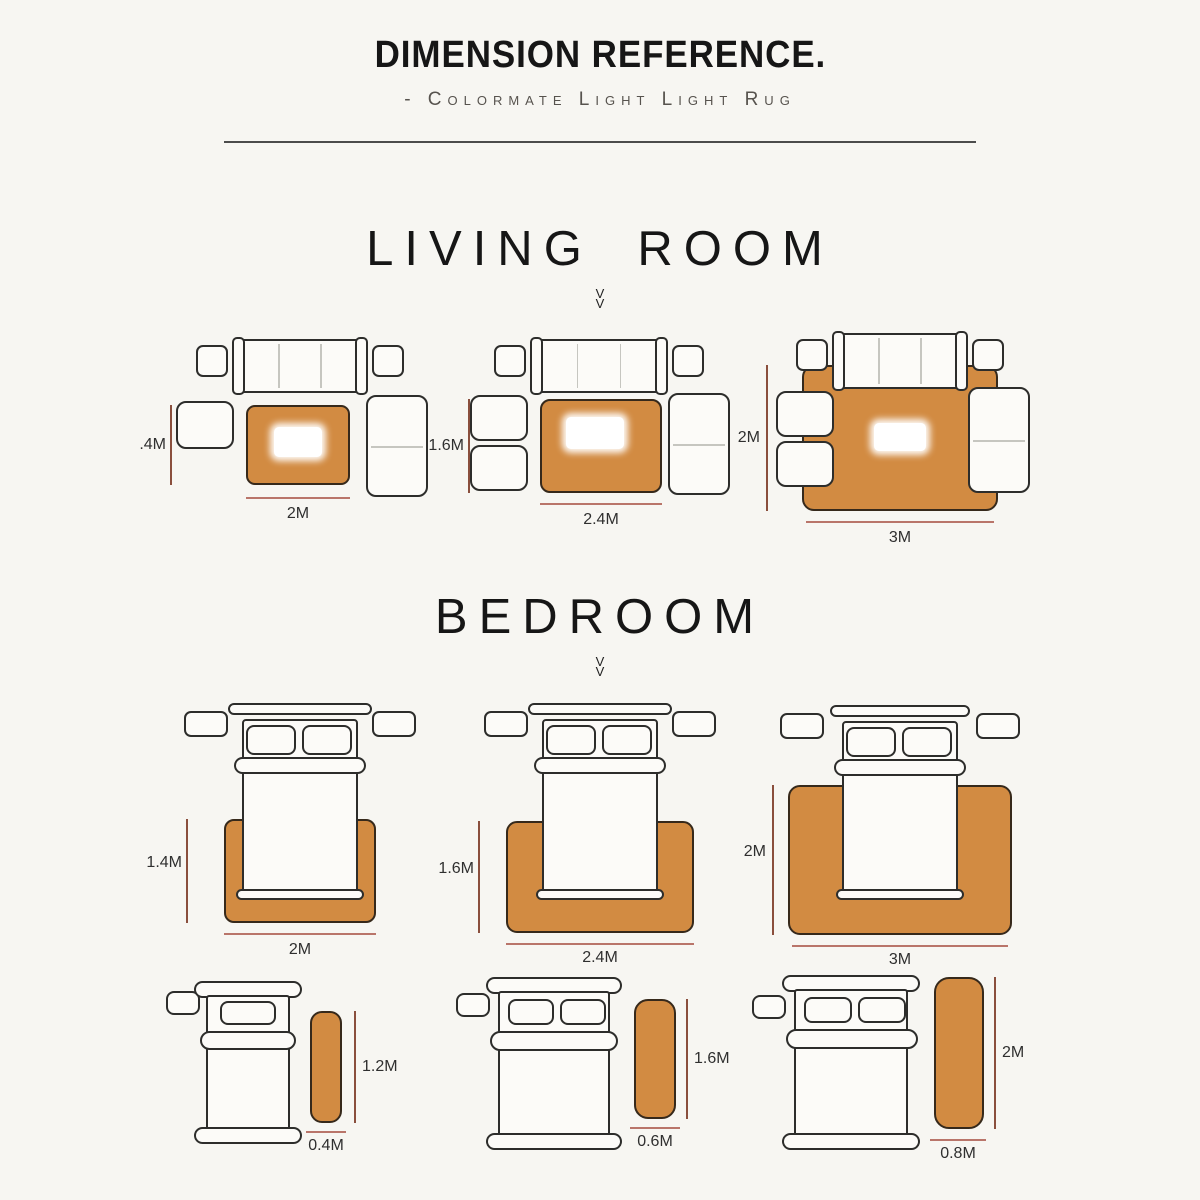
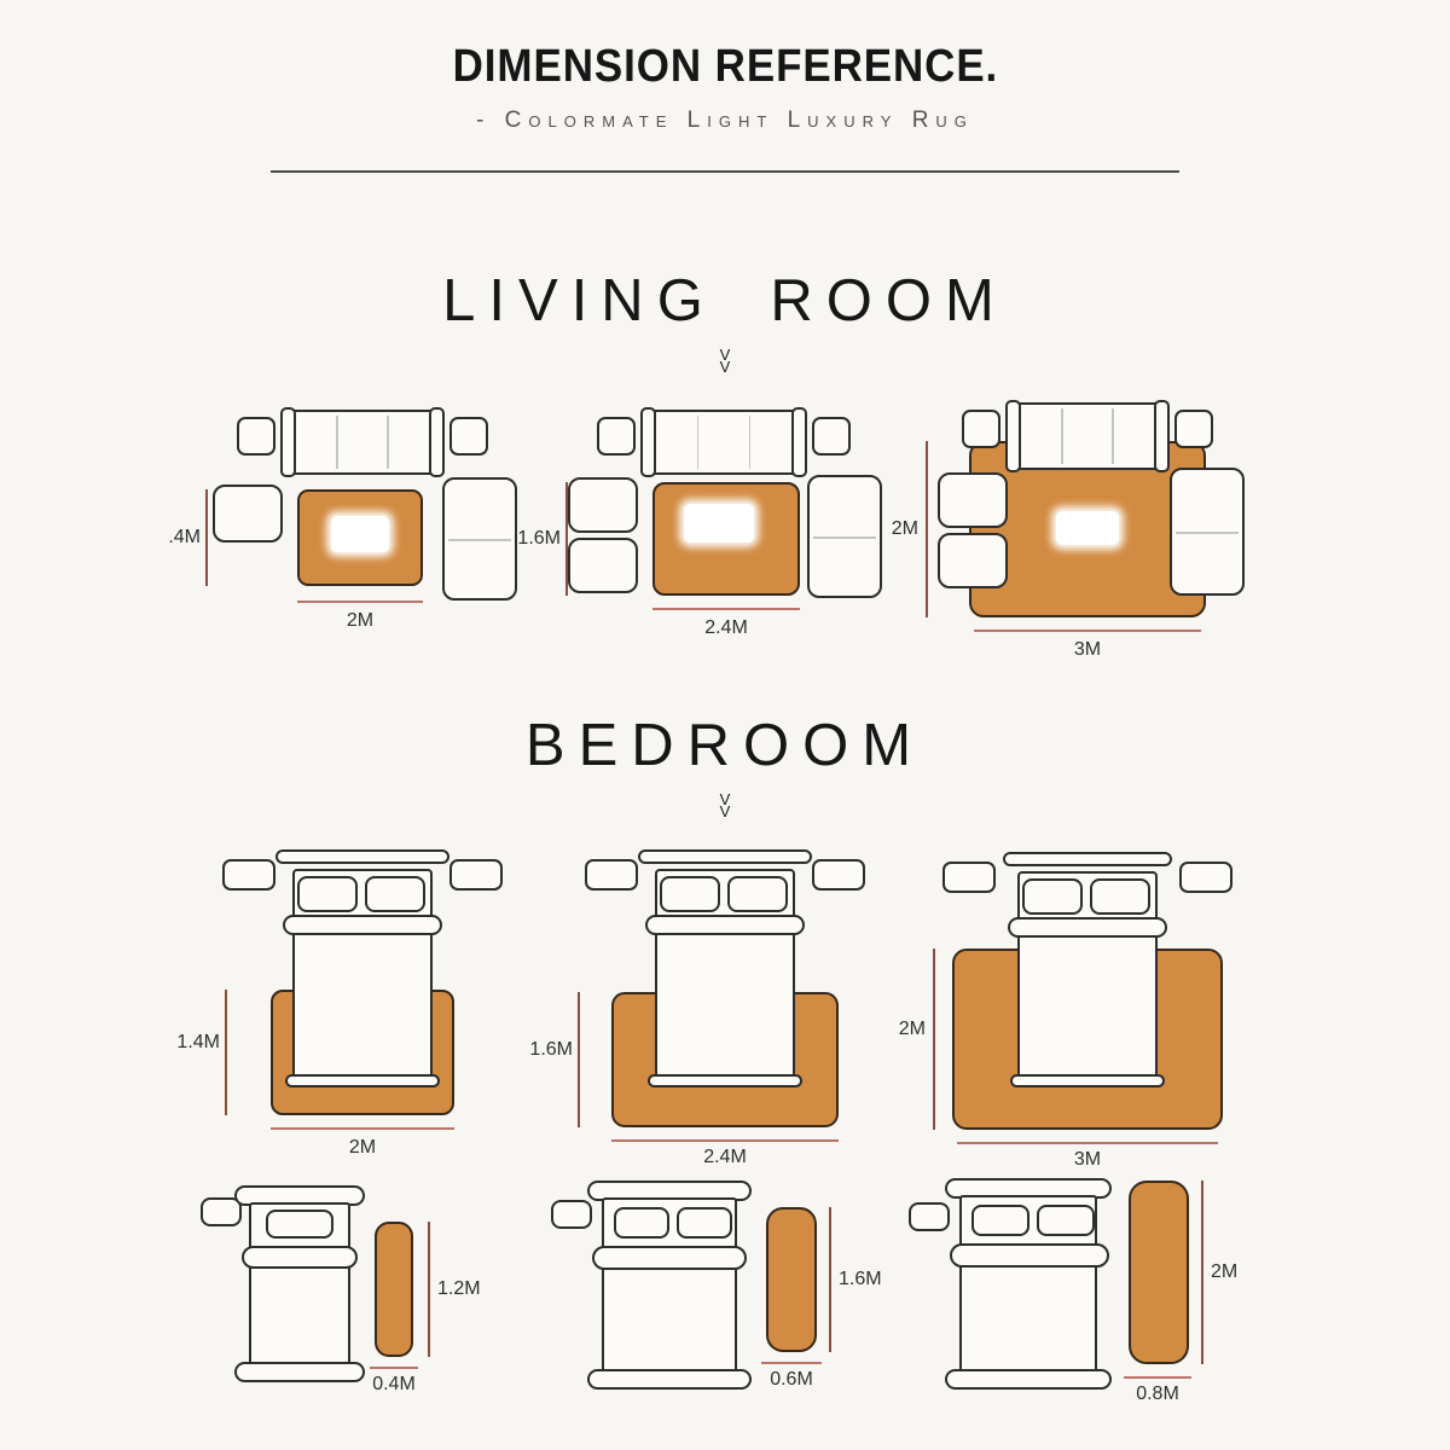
  DIMENSION REFERENCE.
- - Colormate Light Light Rug
+ - Colormate Light Luxury Rug
  LIVING ROOM
  V
  V
  .4M
  2M
  1.6M
  2.4M
  2M
  3M
  BEDROOM
  V
  V
  1.4M
  2M
  1.6M
  2.4M
  2M
  3M
  1.2M
  0.4M
  1.6M
  0.6M
  2M
  0.8M
